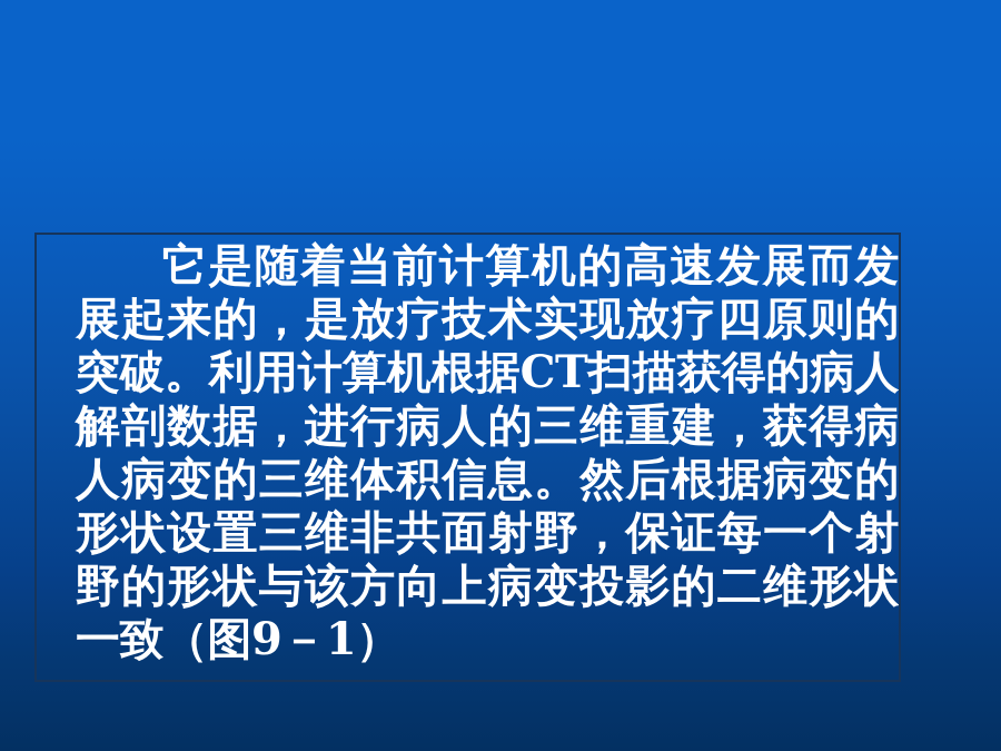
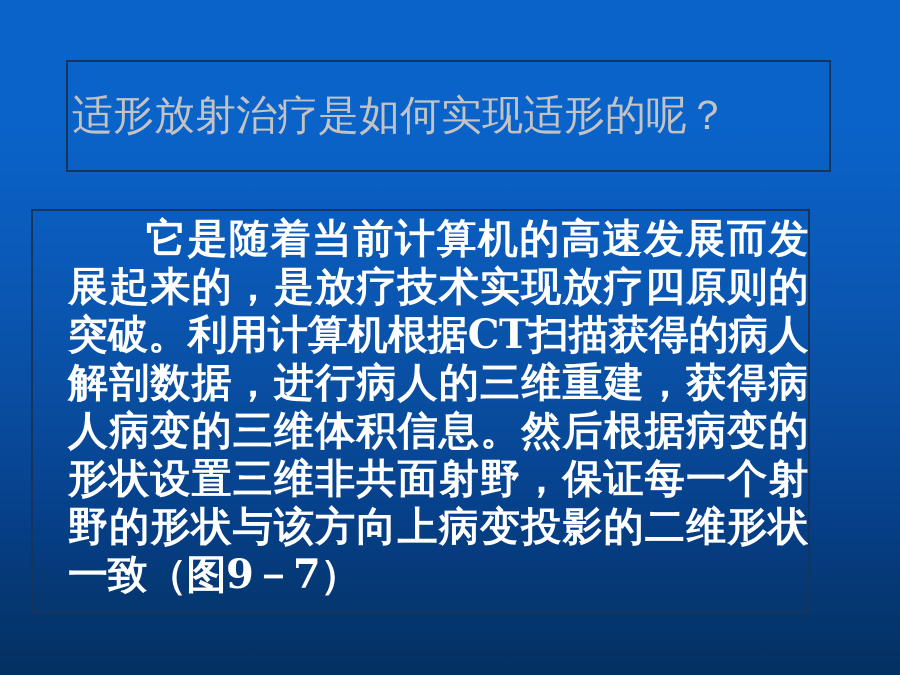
+ 适形放射治疗是如何实现适形的呢？
- 它是随着当前计算机的高速发展而发展起来的，是放疗技术实现放疗四原则的突破。利用计算机根据CT扫描获得的病人解剖数据，进行病人的三维重建，获得病人病变的三维体积信息。然后根据病变的形状设置三维非共面射野，保证每一个射野的形状与该方向上病变投影的二维形状一致（图9－1）
+ 它是随着当前计算机的高速发展而发展起来的，是放疗技术实现放疗四原则的突破。利用计算机根据CT扫描获得的病人解剖数据，进行病人的三维重建，获得病人病变的三维体积信息。然后根据病变的形状设置三维非共面射野，保证每一个射野的形状与该方向上病变投影的二维形状一致（图9－7）
